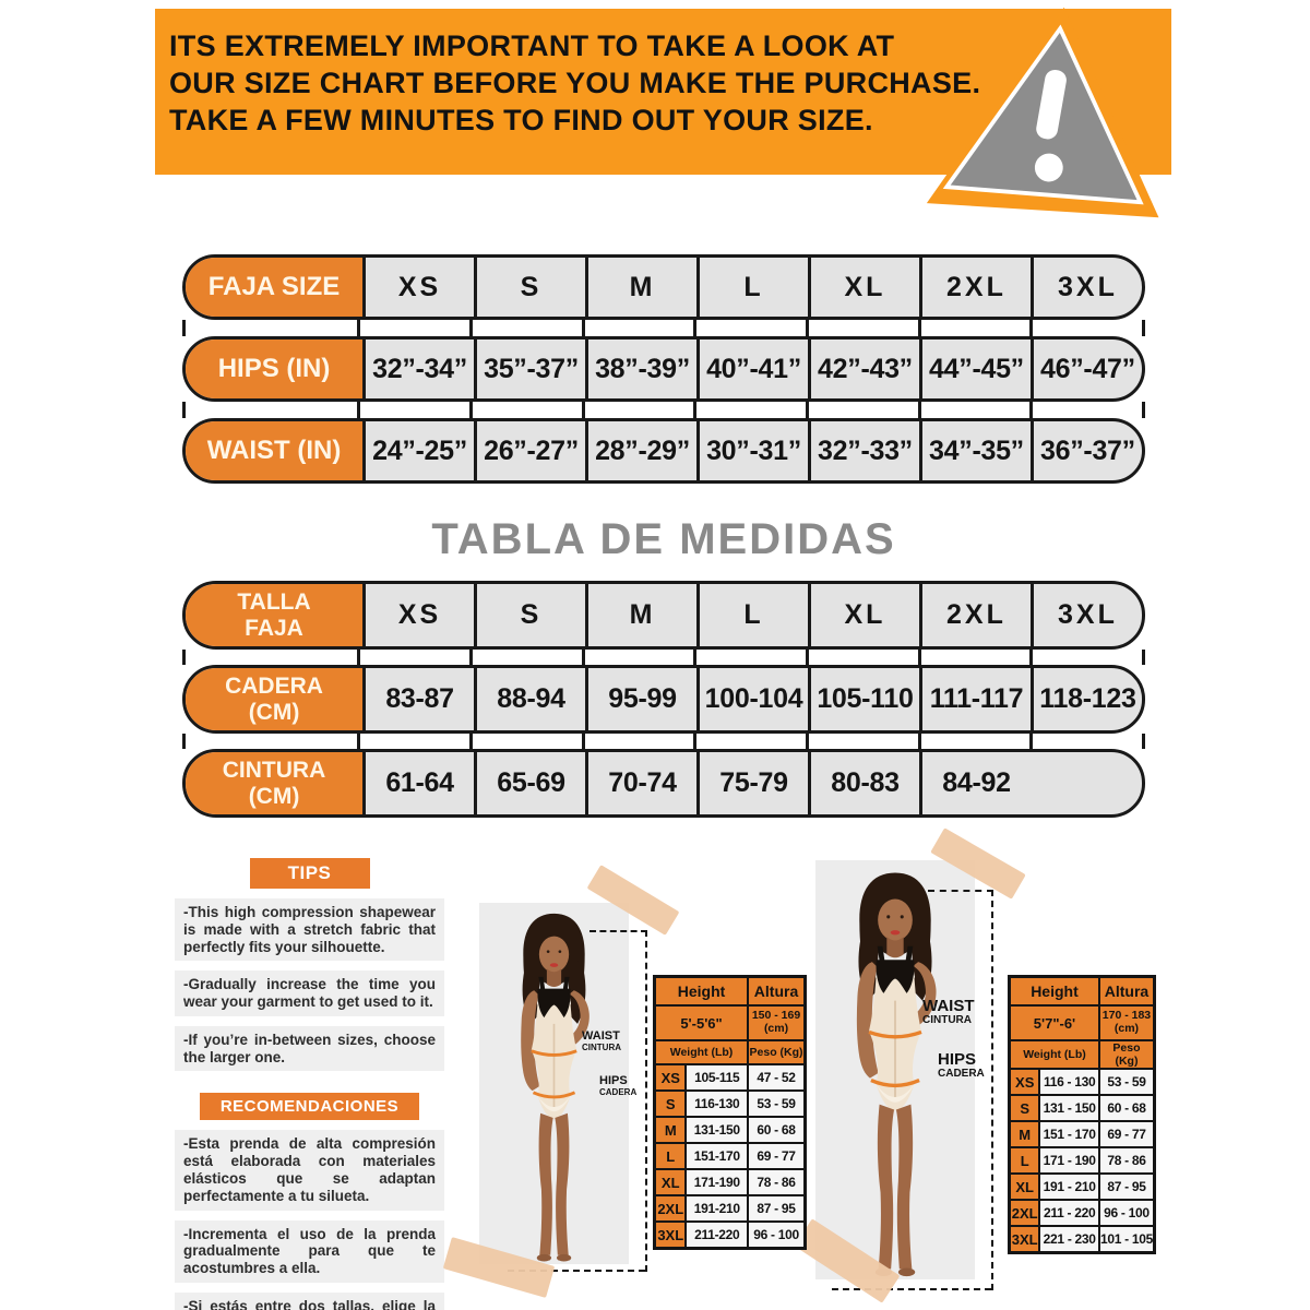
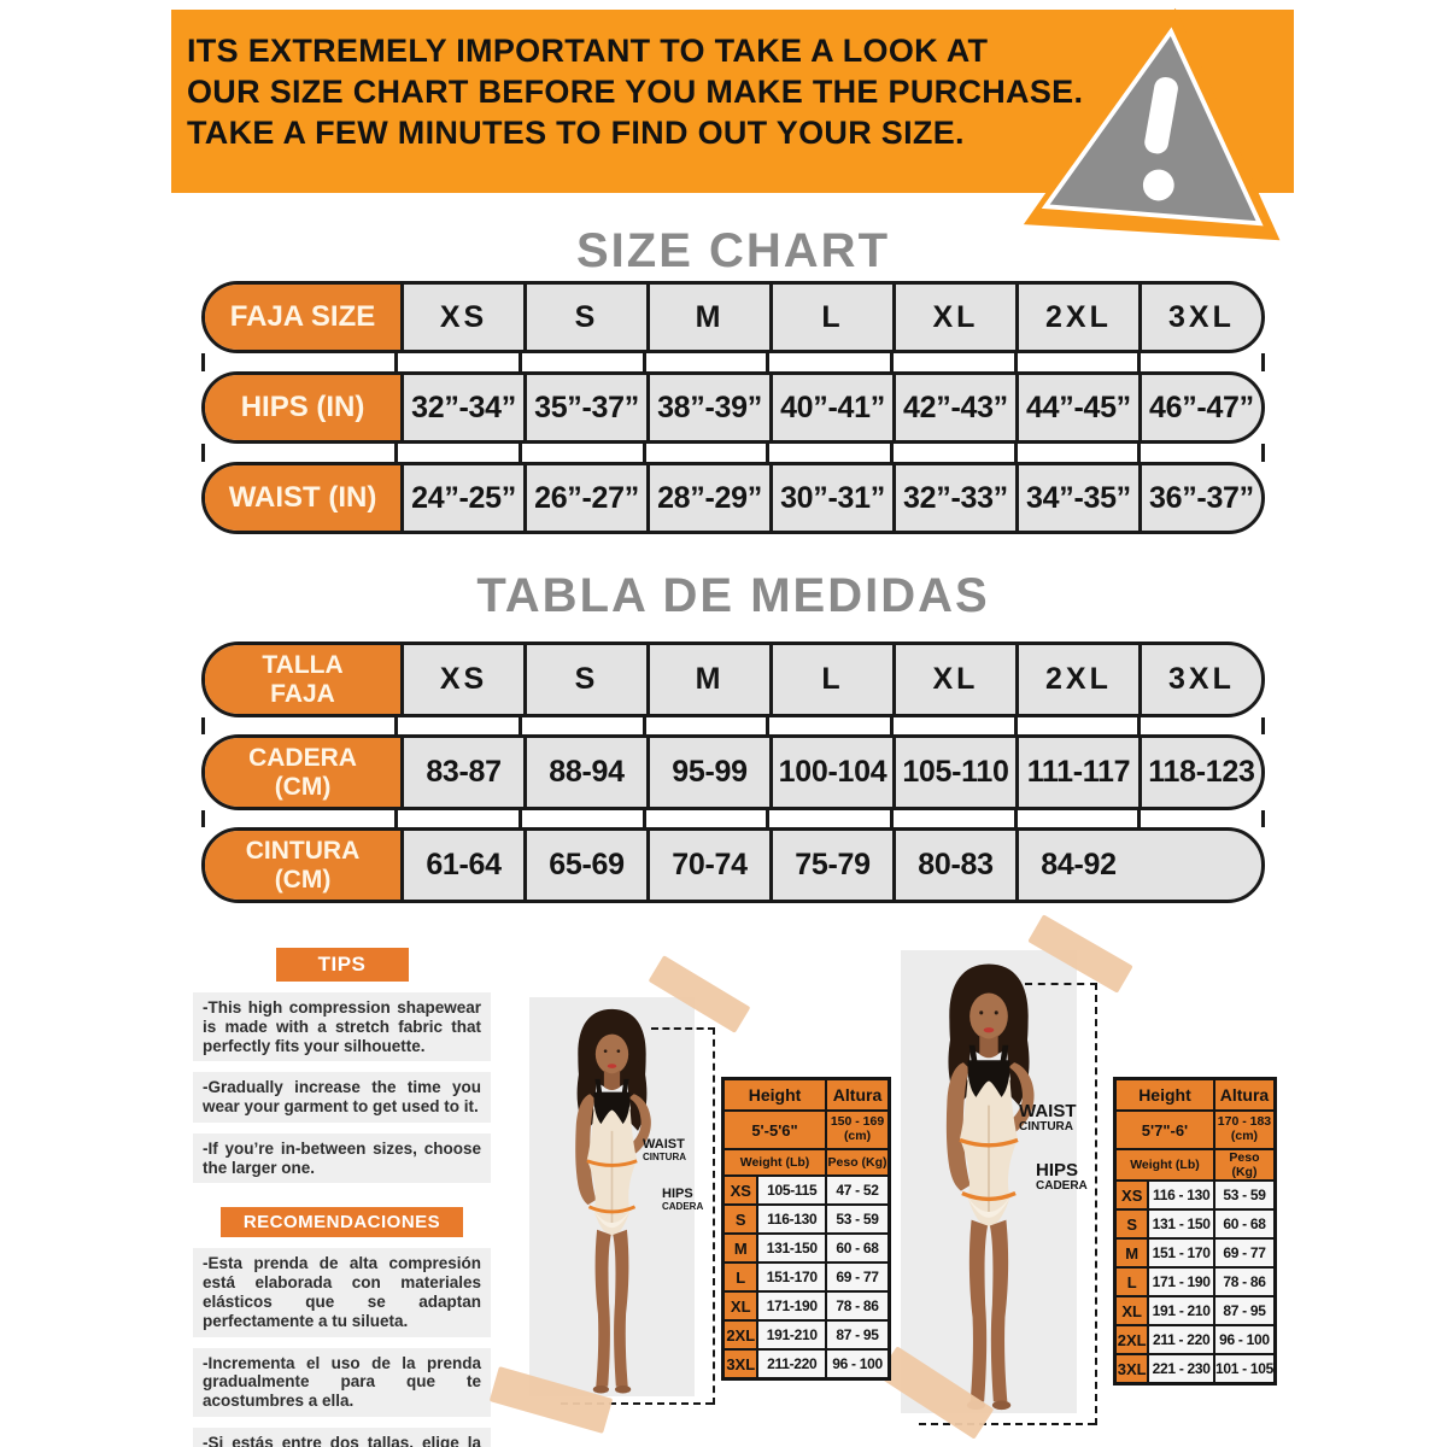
  ITS EXTREMELY IMPORTANT TO TAKE A LOOK AT
  OUR SIZE CHART BEFORE YOU MAKE THE PURCHASE.
  TAKE A FEW MINUTES TO FIND OUT YOUR SIZE.
+ SIZE CHART
  FAJA SIZE
  XS
  S
  M
  L
  XL
  2XL
  3XL
  HIPS (IN)
  32”-34”
  35”-37”
  38”-39”
  40”-41”
  42”-43”
  44”-45”
  46”-47”
  WAIST (IN)
  24”-25”
  26”-27”
  28”-29”
  30”-31”
  32”-33”
  34”-35”
  36”-37”
  TABLA DE MEDIDAS
  TALLA
  FAJA
  XS
  S
  M
  L
  XL
  2XL
  3XL
  CADERA
  (CM)
  83-87
  88-94
  95-99
  100-104
  105-110
  111-117
  118-123
  CINTURA
  (CM)
  61-64
  65-69
  70-74
  75-79
  80-83
  84-92
  TIPS
  -This high compression shapewear is made with a stretch fabric that perfectly fits your silhouette.
  -Gradually increase the time you wear your garment to get used to it.
  -If you’re in-between sizes, choose the larger one.
  RECOMENDACIONES
  -Esta prenda de alta compresión está elaborada con materiales elásticos que se adaptan perfectamente a tu silueta.
  -Incrementa el uso de la prenda gradualmente para que te acostumbres a ella.
  -Si estás entre dos tallas, elige la
  WAIST
  CINTURA
  HIPS
  CADERA
  Height	Altura
  5'-5'6"	150 - 169(cm)
  Weight (Lb)	Peso (Kg)
  XS	105-115	47 - 52
  S	116-130	53 - 59
  M	131-150	60 - 68
  L	151-170	69 - 77
  XL	171-190	78 - 86
  2XL	191-210	87 - 95
  3XL	211-220	96 - 100
  WAIST
  CINTURA
  HIPS
  CADERA
  Height	Altura
  5'7"-6'	170 - 183(cm)
  Weight (Lb)	Peso (Kg)
  XS	116 - 130	53 - 59
  S	131 - 150	60 - 68
  M	151 - 170	69 - 77
  L	171 - 190	78 - 86
  XL	191 - 210	87 - 95
  2XL	211 - 220	96 - 100
  3XL	221 - 230	101 - 105
